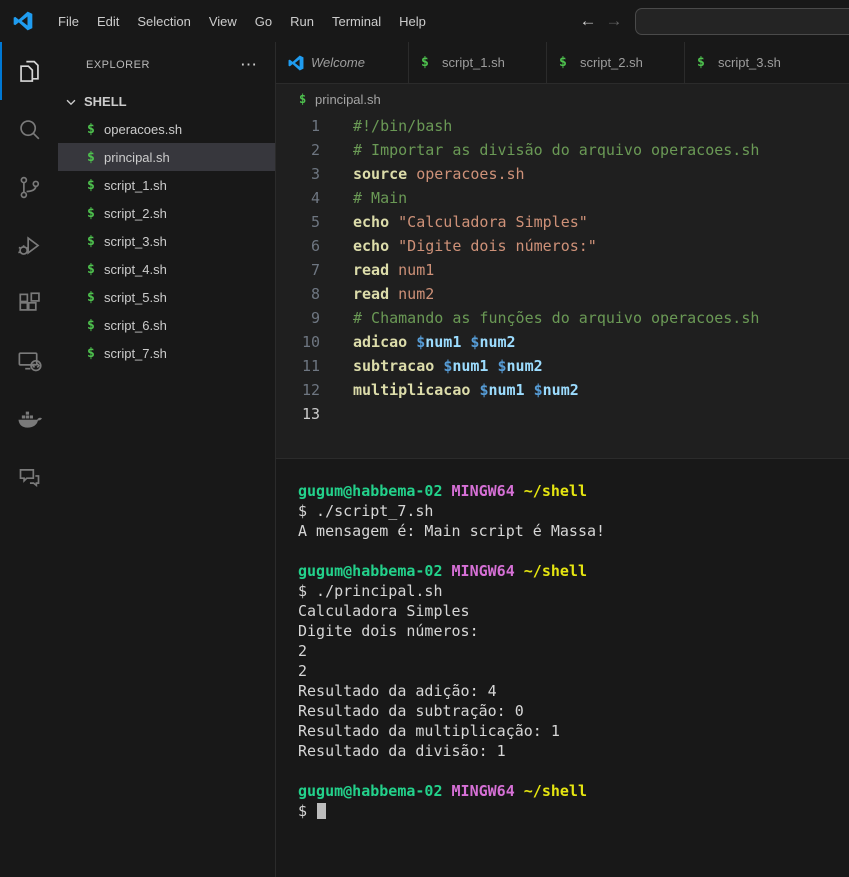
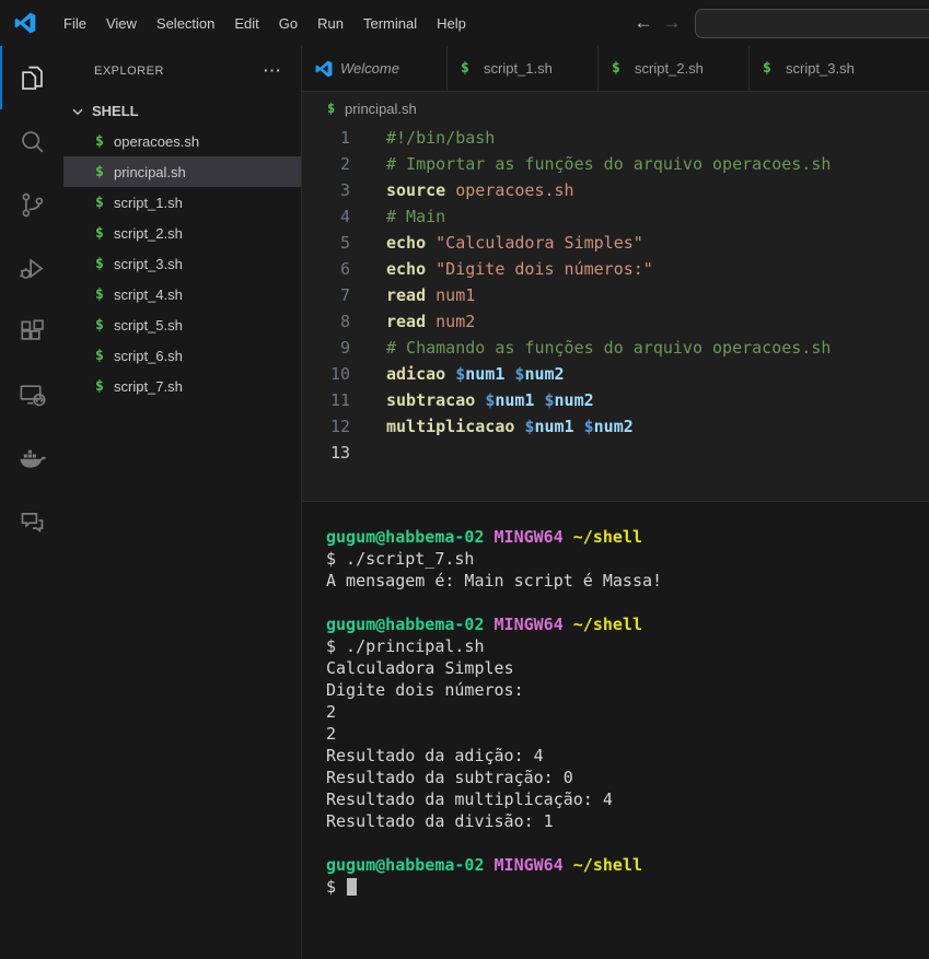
  File
- Edit
+ View
  Selection
- View
+ Edit
  Go
  Run
  Terminal
  Help
  ←
  →
  EXPLORER
  ⋯
  SHELL
  $
  operacoes.sh
  $
  principal.sh
  $
  script_1.sh
  $
  script_2.sh
  $
  script_3.sh
  $
  script_4.sh
  $
  script_5.sh
  $
  script_6.sh
  $
  script_7.sh
  Welcome
  $
  script_1.sh
  $
  script_2.sh
  $
  script_3.sh
  $
  principal.sh
  1
  #!/bin/bash
  2
- # Importar as divisão do arquivo operacoes.sh
+ # Importar as funções do arquivo operacoes.sh
  3
  source operacoes.sh
  4
  # Main
  5
  echo "Calculadora Simples"
  6
  echo "Digite dois números:"
  7
  read num1
  8
  read num2
  9
  # Chamando as funções do arquivo operacoes.sh
  10
  adicao $num1 $num2
  11
  subtracao $num1 $num2
  12
  multiplicacao $num1 $num2
  13
  gugum@habbema-02 MINGW64 ~/shell
  $ ./script_7.sh
  A mensagem é: Main script é Massa!
  gugum@habbema-02 MINGW64 ~/shell
  $ ./principal.sh
  Calculadora Simples
  Digite dois números:
  2
  2
  Resultado da adição: 4
  Resultado da subtração: 0
- Resultado da multiplicação: 1
+ Resultado da multiplicação: 4
  Resultado da divisão: 1
  gugum@habbema-02 MINGW64 ~/shell
  $
